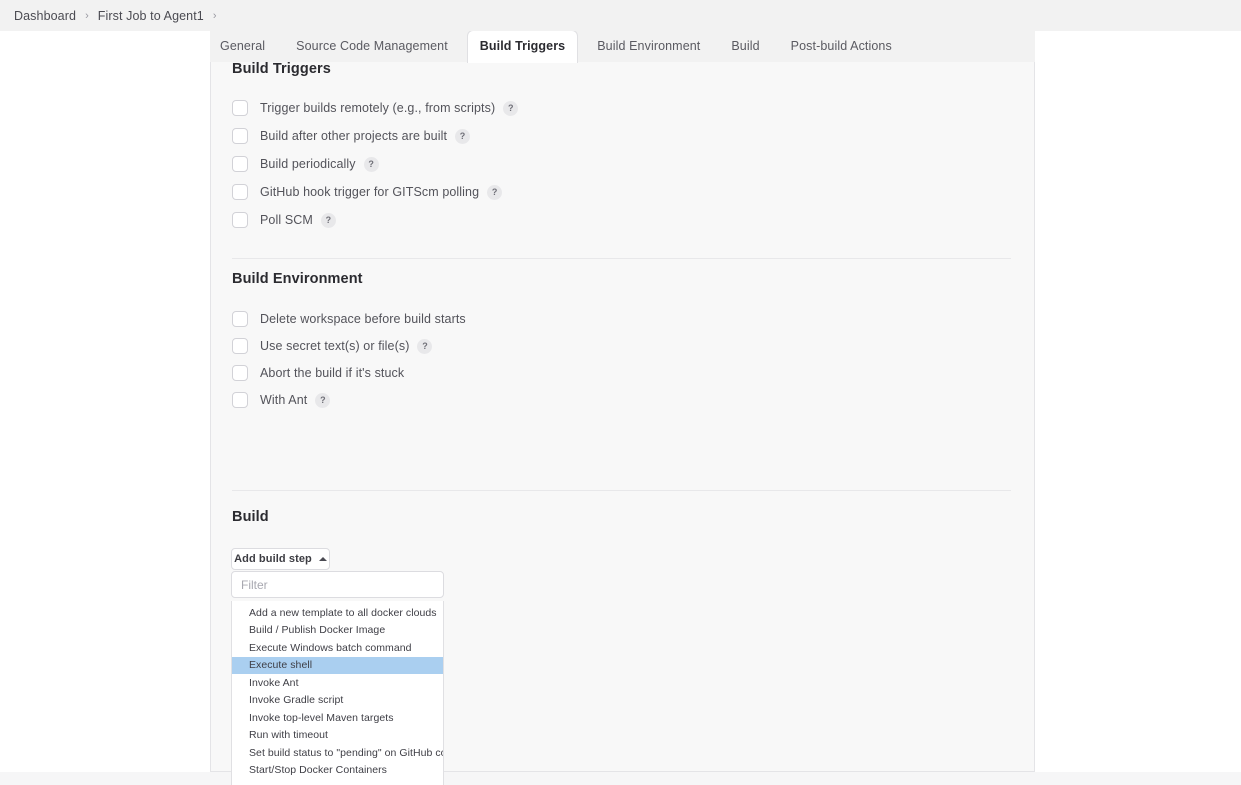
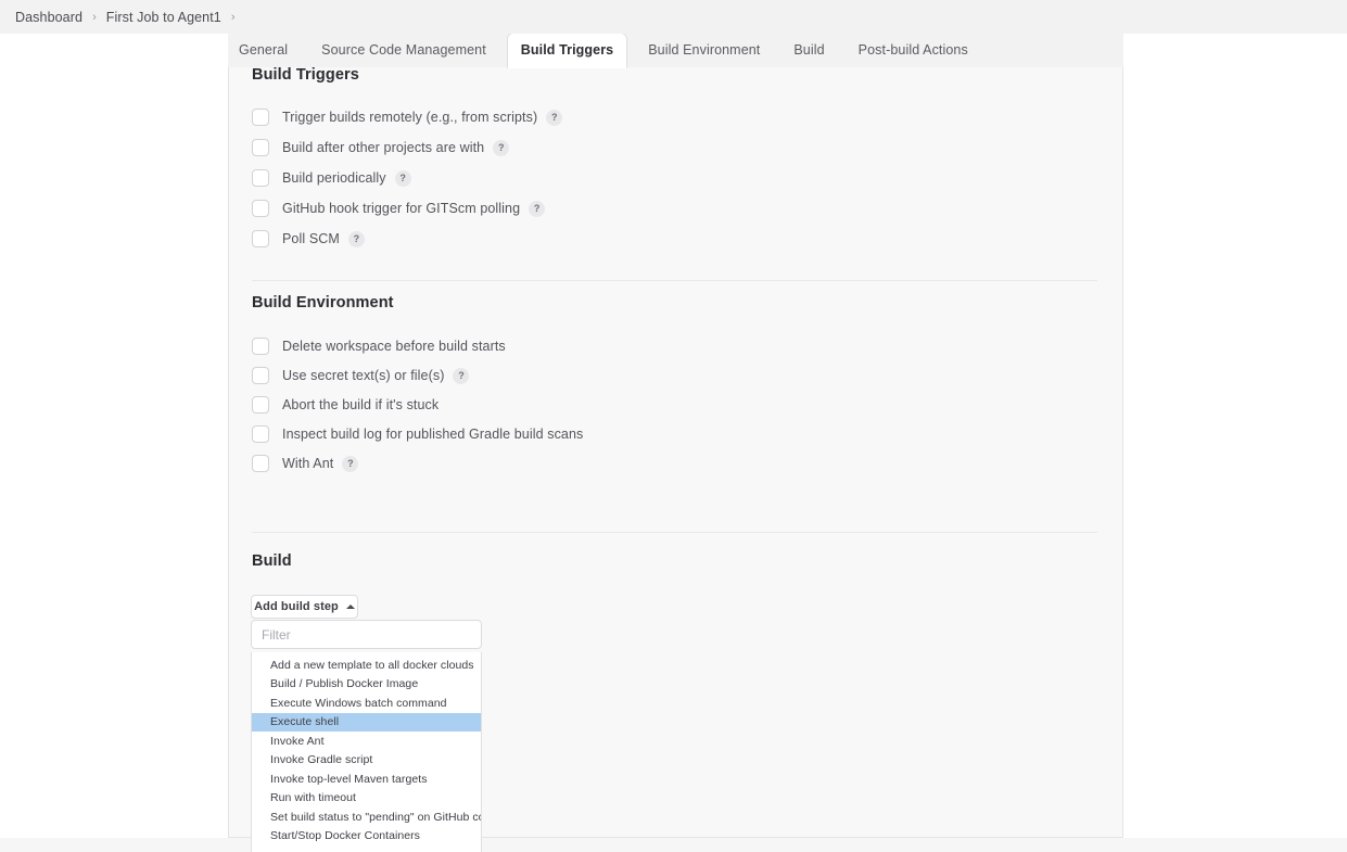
  Dashboard
  ›
  First Job to Agent1
  ›
  General
  Source Code Management
  Build Triggers
  Build Environment
  Build
  Post-build Actions
  Build Triggers
  Trigger builds remotely (e.g., from scripts)
  ?
- Build after other projects are built
+ Build after other projects are with
  ?
  Build periodically
  ?
  GitHub hook trigger for GITScm polling
  ?
  Poll SCM
  ?
  Build Environment
  Delete workspace before build starts
  Use secret text(s) or file(s)
  ?
  Abort the build if it's stuck
+ Inspect build log for published Gradle build scans
  With Ant
  ?
  Build
  Add build step
  Filter
  Add a new template to all docker clouds
  Build / Publish Docker Image
  Execute Windows batch command
  Execute shell
  Invoke Ant
  Invoke Gradle script
  Invoke top-level Maven targets
  Run with timeout
  Set build status to "pending" on GitHub c
  Start/Stop Docker Containers
